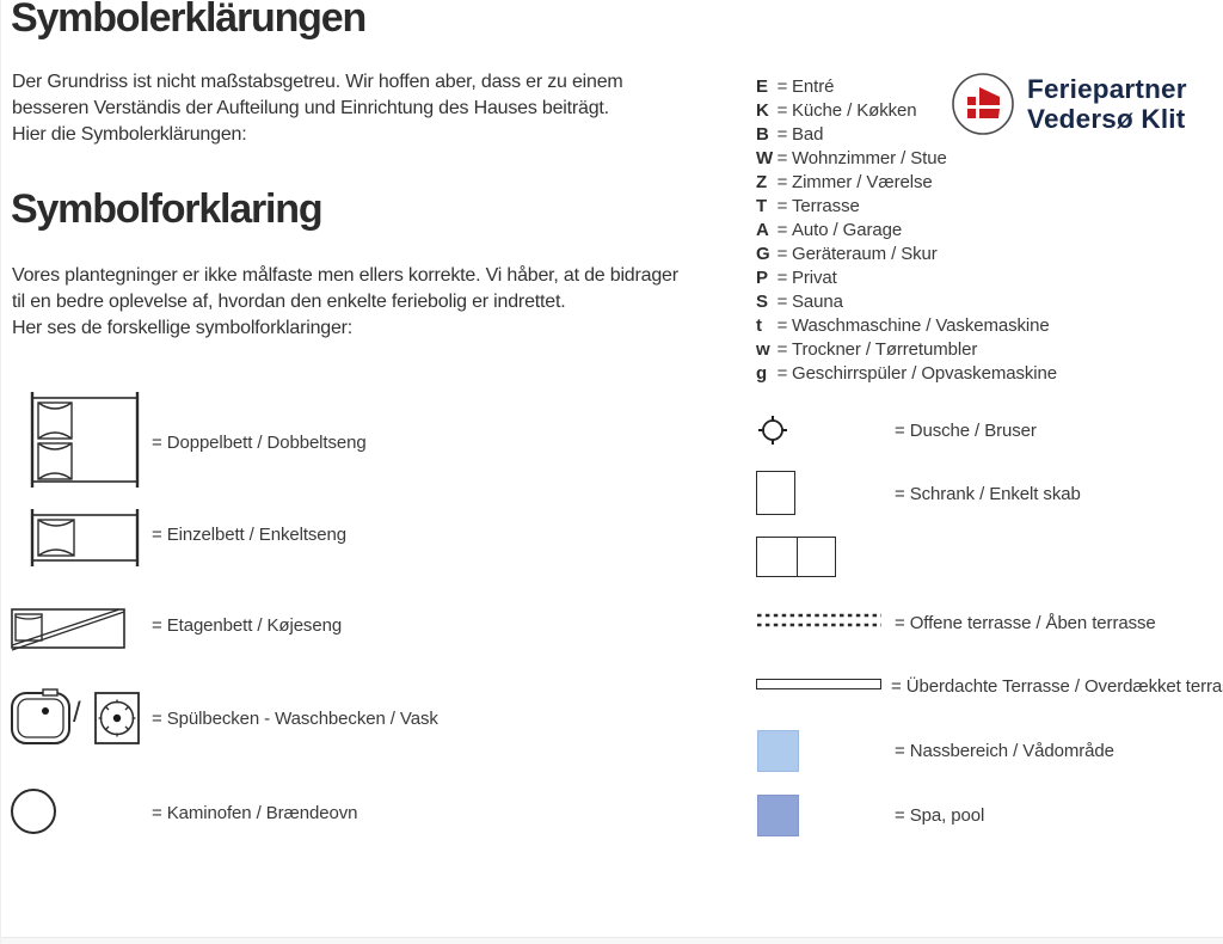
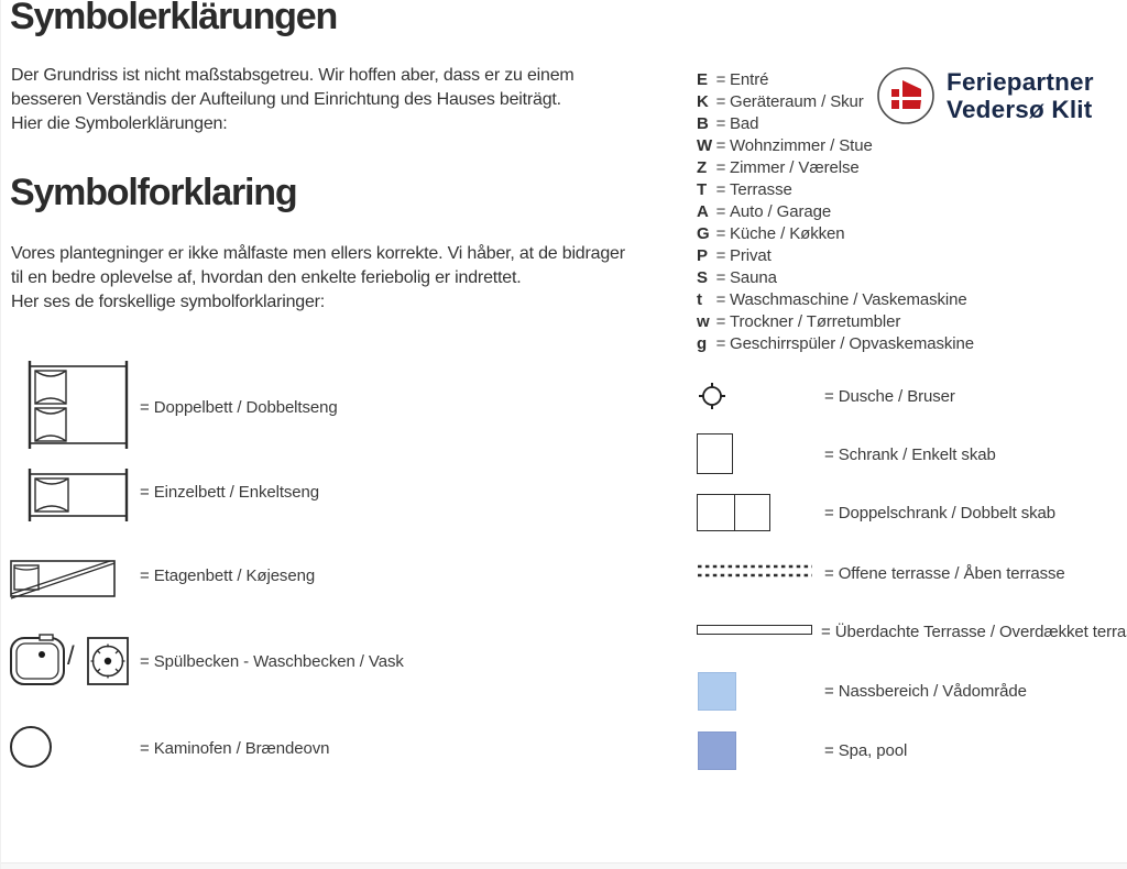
  Symbolerklärungen
  Der Grundriss ist nicht maßstabsgetreu. Wir hoffen aber, dass er zu einem
  besseren Verständis der Aufteilung und Einrichtung des Hauses beiträgt.
  Hier die Symbolerklärungen:
  Symbolforklaring
  Vores plantegninger er ikke målfaste men ellers korrekte. Vi håber, at de bidrager
  til en bedre oplevelse af, hvordan den enkelte feriebolig er indrettet.
  Her ses de forskellige symbolforklaringer:
  = Doppelbett / Dobbeltseng
  = Einzelbett / Enkeltseng
  = Etagenbett / Køjeseng
  /
  = Spülbecken - Waschbecken / Vask
  = Kaminofen / Brændeovn
  E
  =
  Entré
  K
  =
- Küche / Køkken
+ Geräteraum / Skur
  B
  =
  Bad
  W
  =
  Wohnzimmer / Stue
  Z
  =
  Zimmer / Værelse
  T
  =
  Terrasse
  A
  =
  Auto / Garage
  G
  =
- Geräteraum / Skur
+ Küche / Køkken
  P
  =
  Privat
  S
  =
  Sauna
  t
  =
  Waschmaschine / Vaskemaskine
  w
  =
  Trockner / Tørretumbler
  g
  =
  Geschirrspüler / Opvaskemaskine
  Feriepartner
  Vedersø Klit
  = Dusche / Bruser
  = Schrank / Enkelt skab
+ = Doppelschrank / Dobbelt skab
  = Offene terrasse / Åben terrasse
  = Überdachte Terrasse / Overdækket terra
  = Nassbereich / Vådområde
  = Spa, pool
